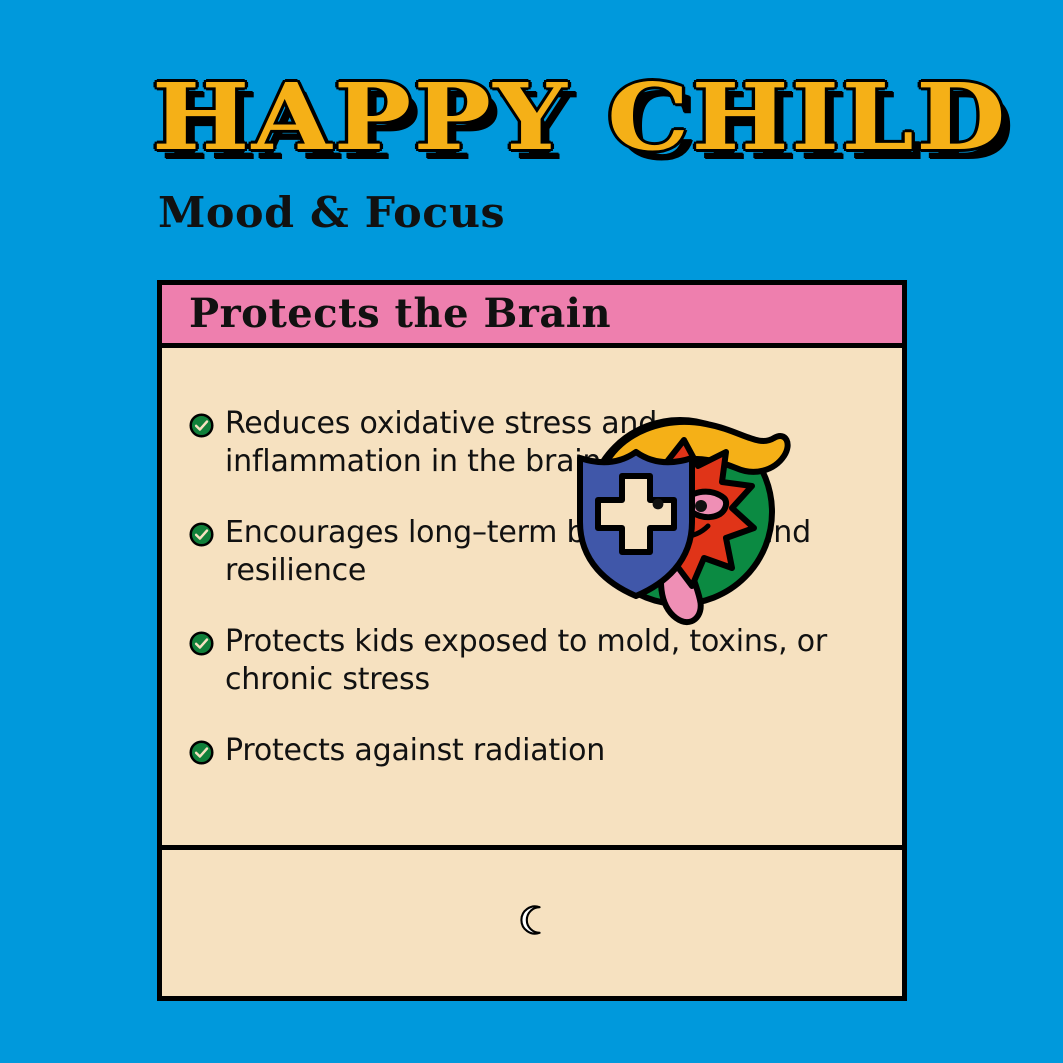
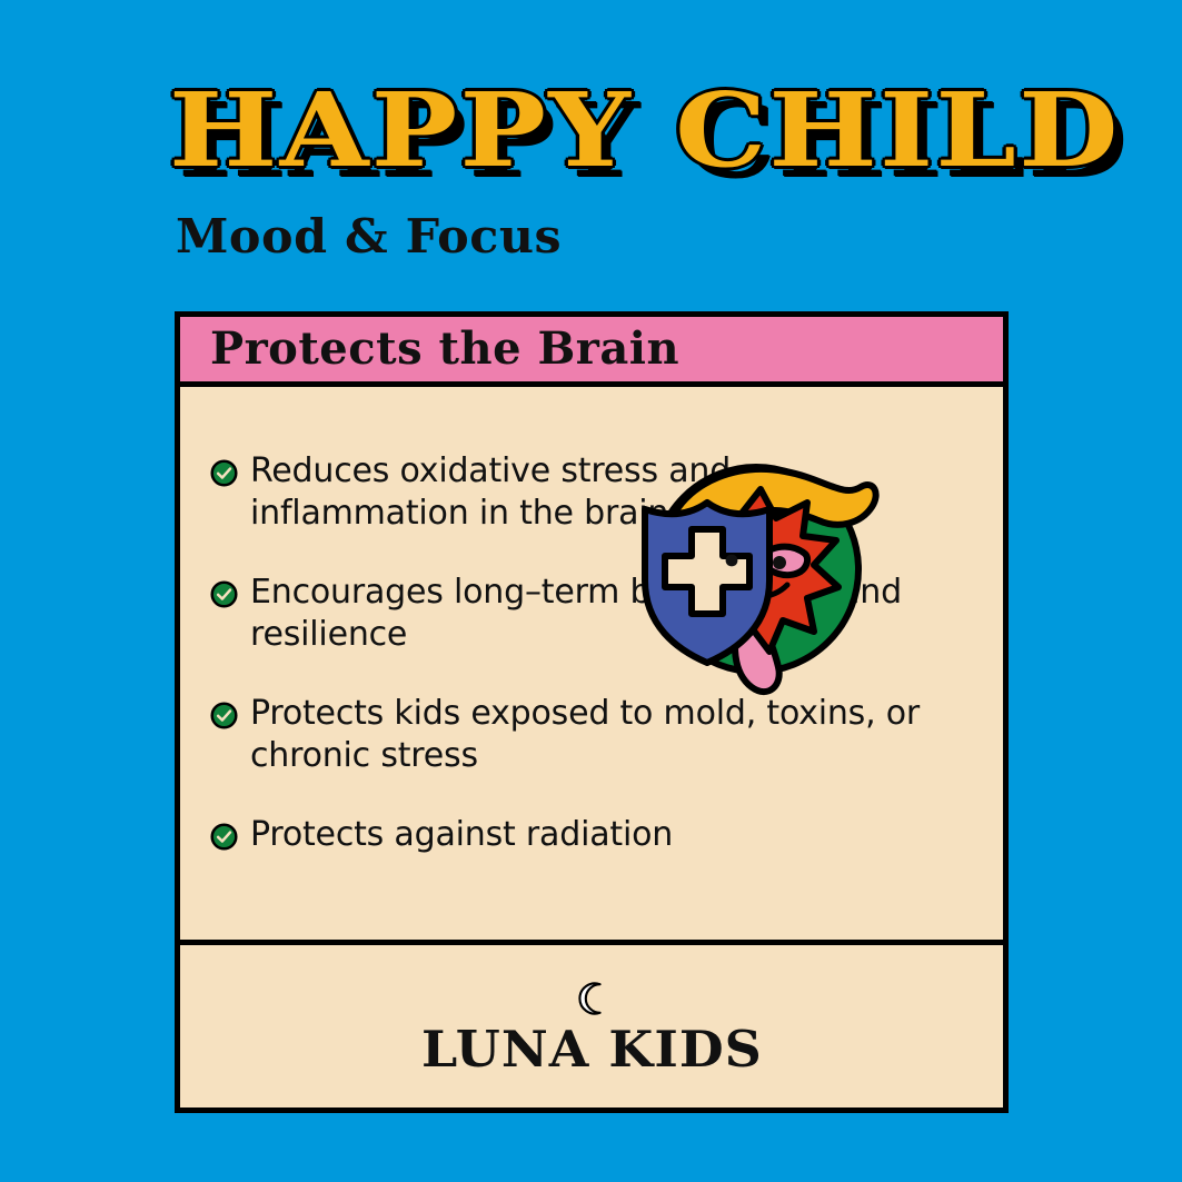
  HAPPY CHILD
  Mood & Focus
  Protects the Brain
  Reduces oxidative stress an inflammation in the bra
  Encourages long–term bnd resilience
  Protects kids exposed to mold, toxins, or chronic stress
  Protects against radiation
+ LUNA KIDS
